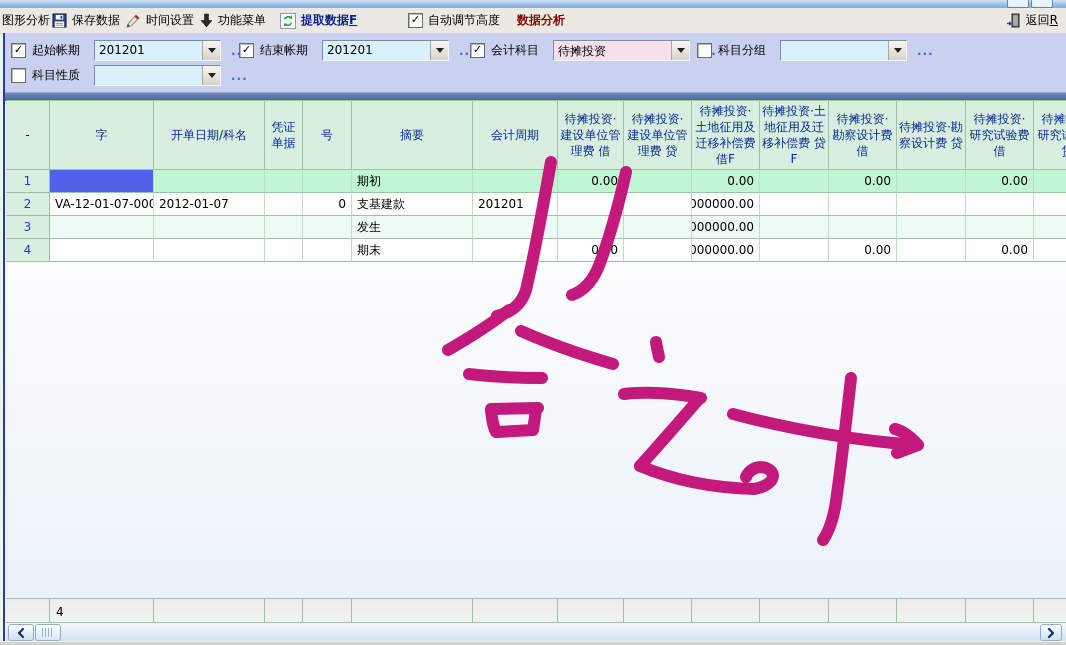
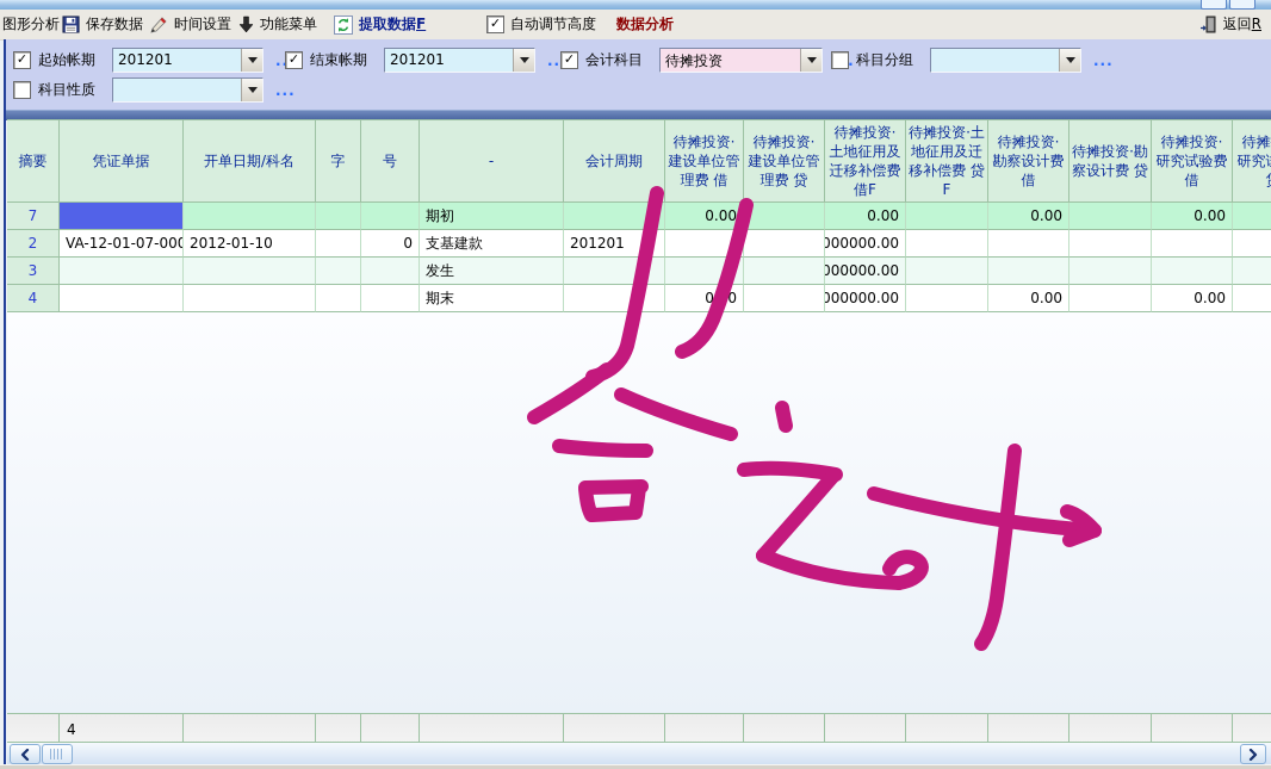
  图形分析
  保存数据
  时间设置
  功能菜单
  提取数据F
  ✓
  自动调节高度
  数据分析
  返回R
  ✓
  起始帐期
  201201
  ✓
  结束帐期
  201201
  ✓
  会计科目
  待摊投资
  科目分组
  ...
  科目性质
  ...
- -
+ 摘要
- 字
+ 凭证单据
  开单日期/科名
- 凭证单据
+ 字
  号
- 摘要
+ -
  会计周期
  待摊投资·建设单位管理费 借
  待摊投资·建设单位管理费 贷
  待摊投资·土地征用及迁移补偿费 借F
  待摊投资·土地征用及迁移补偿费 贷F
  待摊投资·勘察设计费 借
  待摊投资·勘察设计费 贷
  待摊投资·研究试验费 借
- 1
+ 7
  期初
  0.00
  0.00
  0.00
  0.00
  2
  VA-12-01-07-000
- 2012-01-07
+ 2012-01-10
  0
  支基建款
  201201
  000000.00
  3
  发生
  000000.00
  4
  期末
  000000.00
  0.00
  0.00
  4
